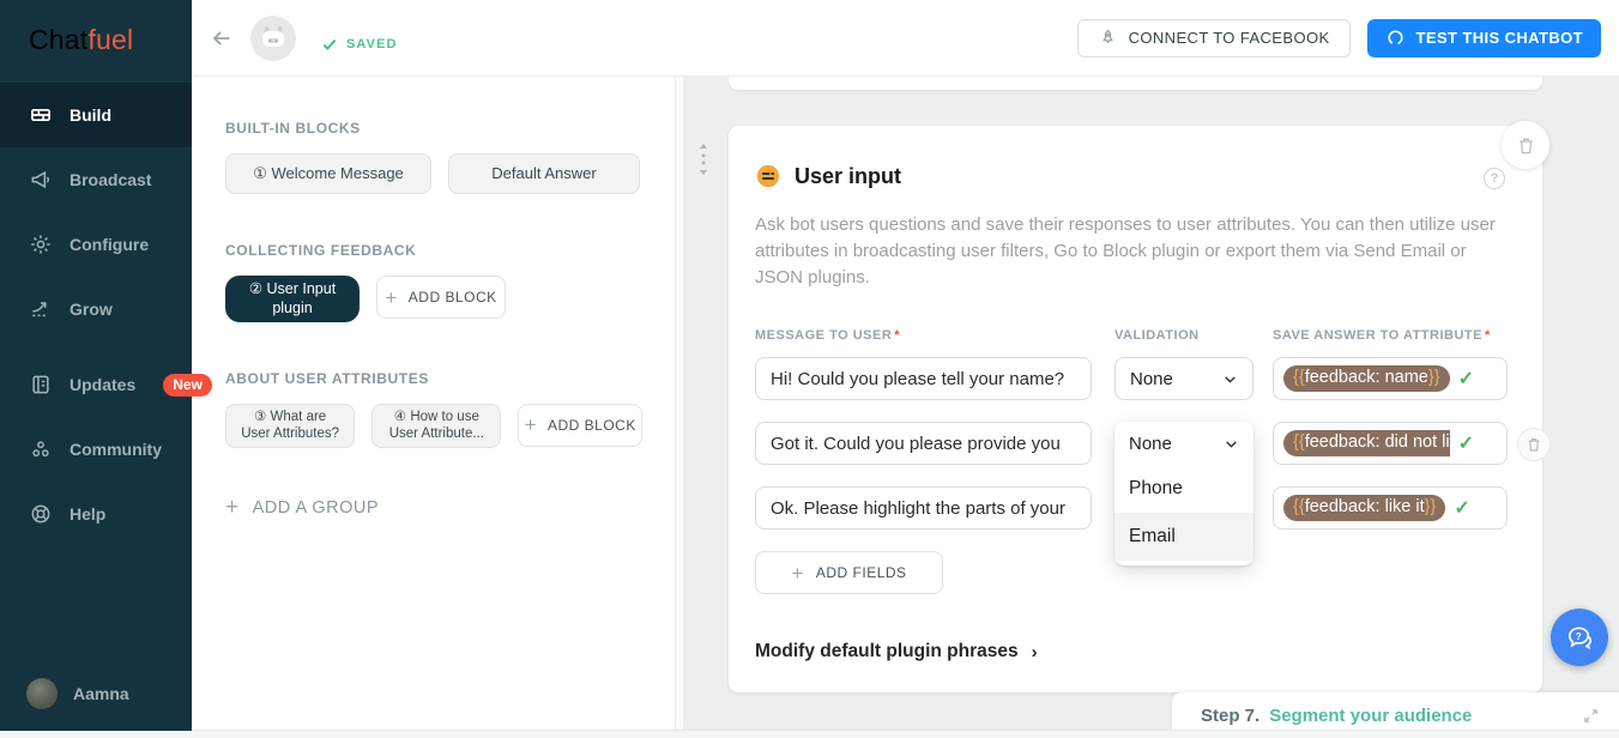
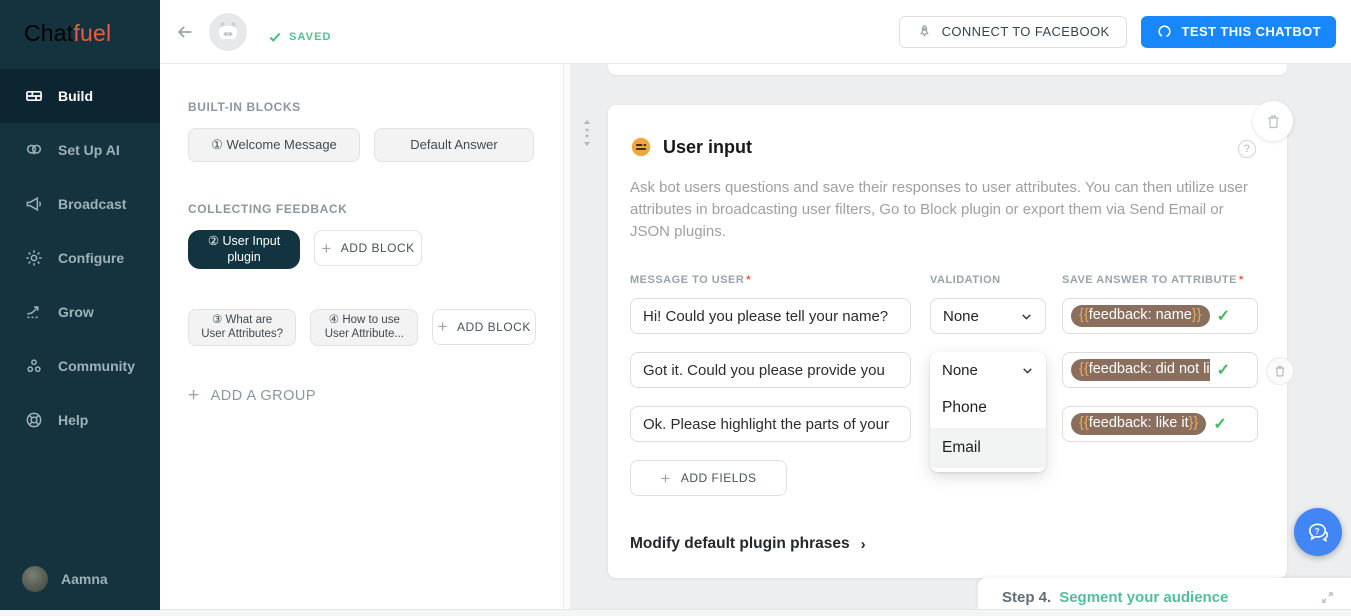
  Chatfuel
  Build
+ Set Up AI
  Broadcast
  Configure
  Grow
- Updates
- New
  Community
  Help
  Aamna
  SAVED
  CONNECT TO FACEBOOK
  TEST THIS CHATBOT
  BUILT-IN BLOCKS
  ① Welcome Message
  Default Answer
  COLLECTING FEEDBACK
  ② User Input plugin
  +
  ADD BLOCK
- ABOUT USER ATTRIBUTES
  ③ What are User Attributes?
  ④ How to use User Attribute...
  +
  ADD BLOCK
  +
  ADD A GROUP
  ?
  User input
  Ask bot users questions and save their responses to user attributes. You can then utilize user attributes in broadcasting user filters, Go to Block plugin or export them via Send Email or JSON plugins.
  MESSAGE TO USER *
  VALIDATION
  SAVE ANSWER TO ATTRIBUTE *
  Hi! Could you please tell your name?
  None
  {{feedback: name}}
  ✓
  Got it. Could you please provide you
  {{feedback: did not li
  ✓
  Ok. Please highlight the parts of your
  {{feedback: like it}}
  ✓
  None
  Phone
  Email
  +
  ADD FIELDS
  Modify default plugin phrases
  ›
  ?
- Step 7.
+ Step 4.
  Segment your audience
